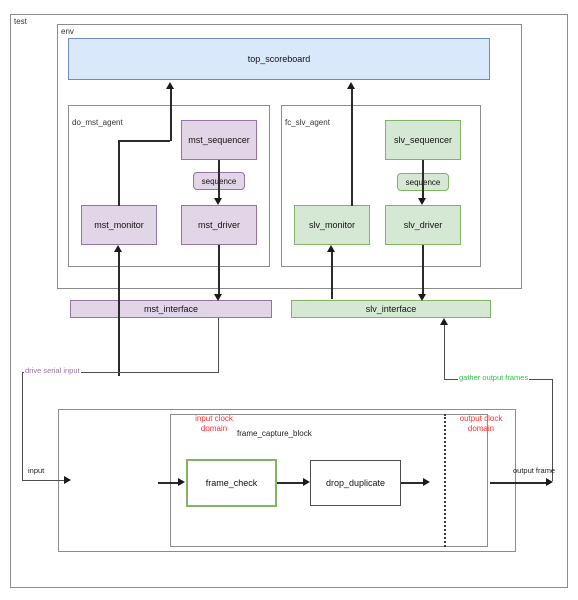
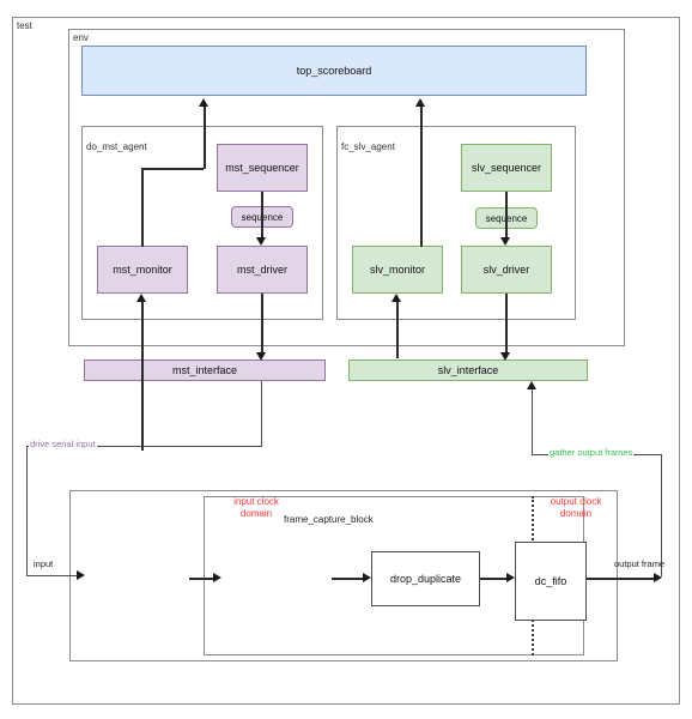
  test
  env
  top_scoreboard
  do_mst_agent
  mst_sequencer
  sequence
  mst_monitor
  mst_driver
  fc_slv_agent
  slv_sequencer
  sequence
  slv_monitor
  slv_driver
  mst_interface
  slv_interface
  frame_capture_block
  input clock
  domain
  output clock
  domain
- frame_check
  drop_duplicate
+ dc_fifo
  drive serial input
  input
  gather output frames
  output frame
